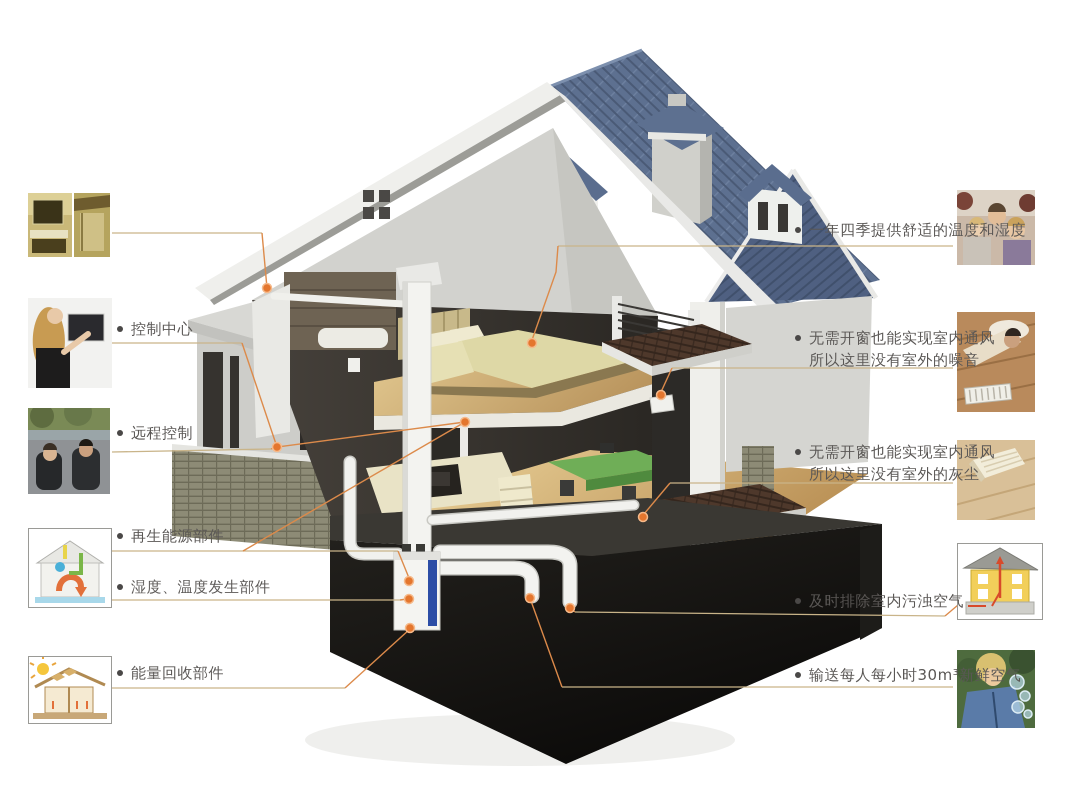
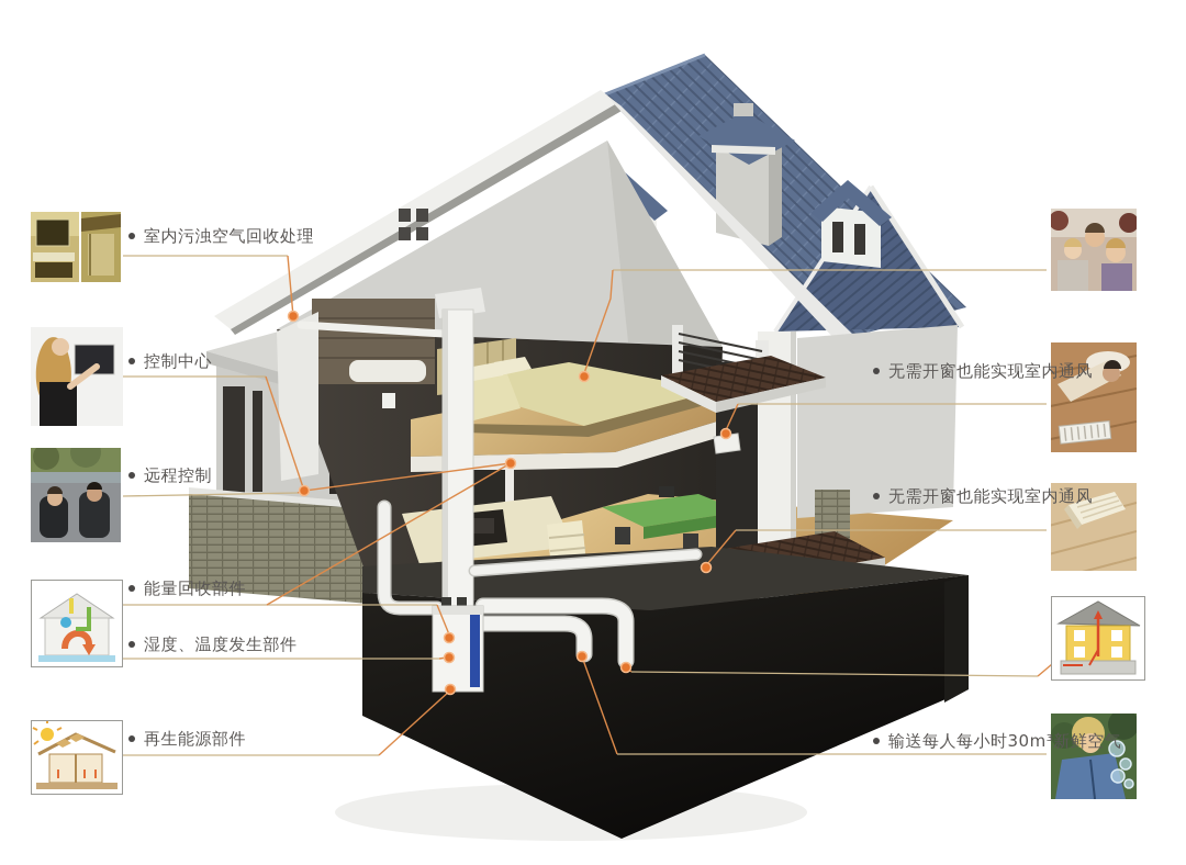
+ 室内污浊空气回收处理
  控制中心
  远程控制
- 再生能源部件
+ 能量回收部件
  湿度、温度发生部件
- 能量回收部件
+ 再生能源部件
- 一年四季提供舒适的温度和湿度
  无需开窗也能实现室内通风
- 所以这里没有室外的噪音
  无需开窗也能实现室内通风
- 所以这里没有室外的灰尘
- 及时排除室内污浊空气
  输送每人每小时30m³新鲜空气
